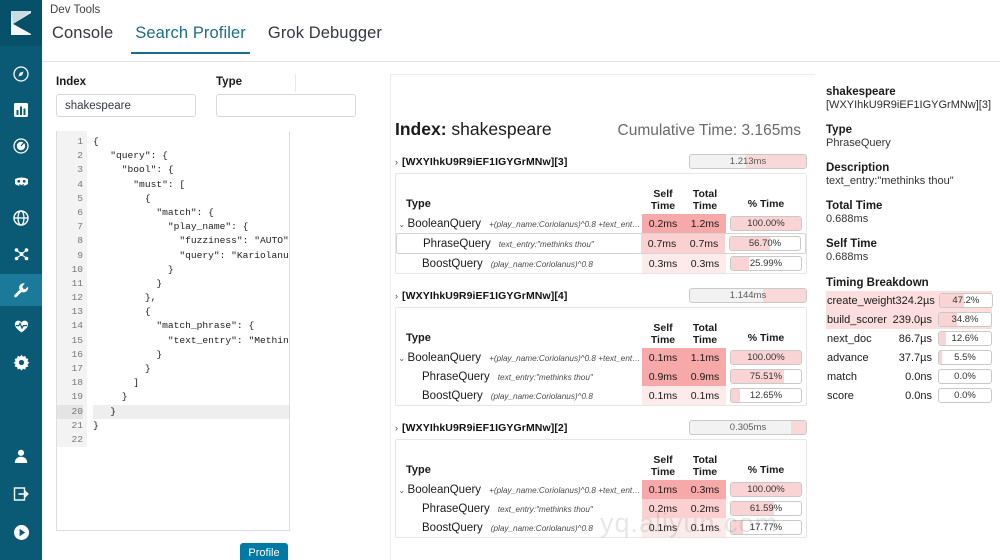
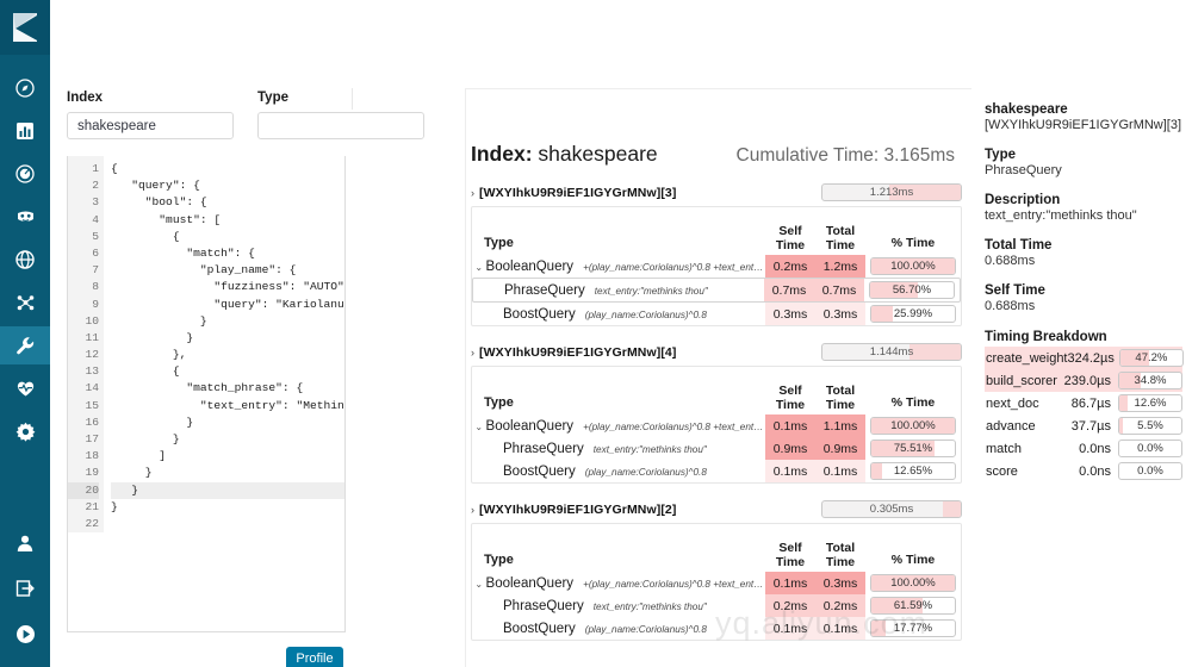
- Dev Tools
- Console
- Search Profiler
- Grok Debugger
  Index
  shakespeare
  Type
  1
  2
  3
  4
  5
  6
  7
  8
  9
  10
  11
  12
  13
  14
  15
  16
  17
  18
  19
  20
  21
  22
  {
  "query": {
  "bool": {
  "must": [
  {
  "match": {
  "play_name": {
  "fuzziness": "AUTO"
  "query": "Kariolanu
  }
  }
  },
  {
  "match_phrase": {
  "text_entry": "Methin
  }
  }
  ]
  }
  }
  }
  Profile
  Index: shakespeare
  Cumulative Time: 3.165ms
  ›
  [WXYIhkU9R9iEF1IGYGrMNw][3]
  1.213ms
  Type
  Self
  Time
  Total
  Time
  % Time
  ⌄
  BooleanQuery
  +(play_name:Coriolanus)^0.8 +text_entry:
  0.2ms
  1.2ms
  100.00%
  PhraseQuery
  text_entry:"methinks thou"
  0.7ms
  0.7ms
  56.70%
  BoostQuery
  (play_name:Coriolanus)^0.8
  0.3ms
  0.3ms
  25.99%
  ›
  [WXYIhkU9R9iEF1IGYGrMNw][4]
  1.144ms
  Type
  Self
  Time
  Total
  Time
  % Time
  ⌄
  BooleanQuery
  +(play_name:Coriolanus)^0.8 +text_entry:
  0.1ms
  1.1ms
  100.00%
  PhraseQuery
  text_entry:"methinks thou"
  0.9ms
  0.9ms
  75.51%
  BoostQuery
  (play_name:Coriolanus)^0.8
  0.1ms
  0.1ms
  12.65%
  ›
  [WXYIhkU9R9iEF1IGYGrMNw][2]
  0.305ms
  Type
  Self
  Time
  Total
  Time
  % Time
  ⌄
  BooleanQuery
  +(play_name:Coriolanus)^0.8 +text_entry:
  0.1ms
  0.3ms
  100.00%
  PhraseQuery
  text_entry:"methinks thou"
  0.2ms
  0.2ms
  61.59%
  BoostQuery
  (play_name:Coriolanus)^0.8
  0.1ms
  0.1ms
  17.77%
  shakespeare
  [WXYIhkU9R9iEF1IGYGrMNw][3]
  Type
  PhraseQuery
  Description
  text_entry:"methinks thou"
  Total Time
  0.688ms
  Self Time
  0.688ms
  Timing Breakdown
  create_weight
  324.2µs
  47.2%
  build_scorer
  239.0µs
  34.8%
  next_doc
  86.7µs
  12.6%
  advance
  37.7µs
  5.5%
  match
  0.0ns
  0.0%
  score
  0.0ns
  0.0%
  yq.aliyun.com
